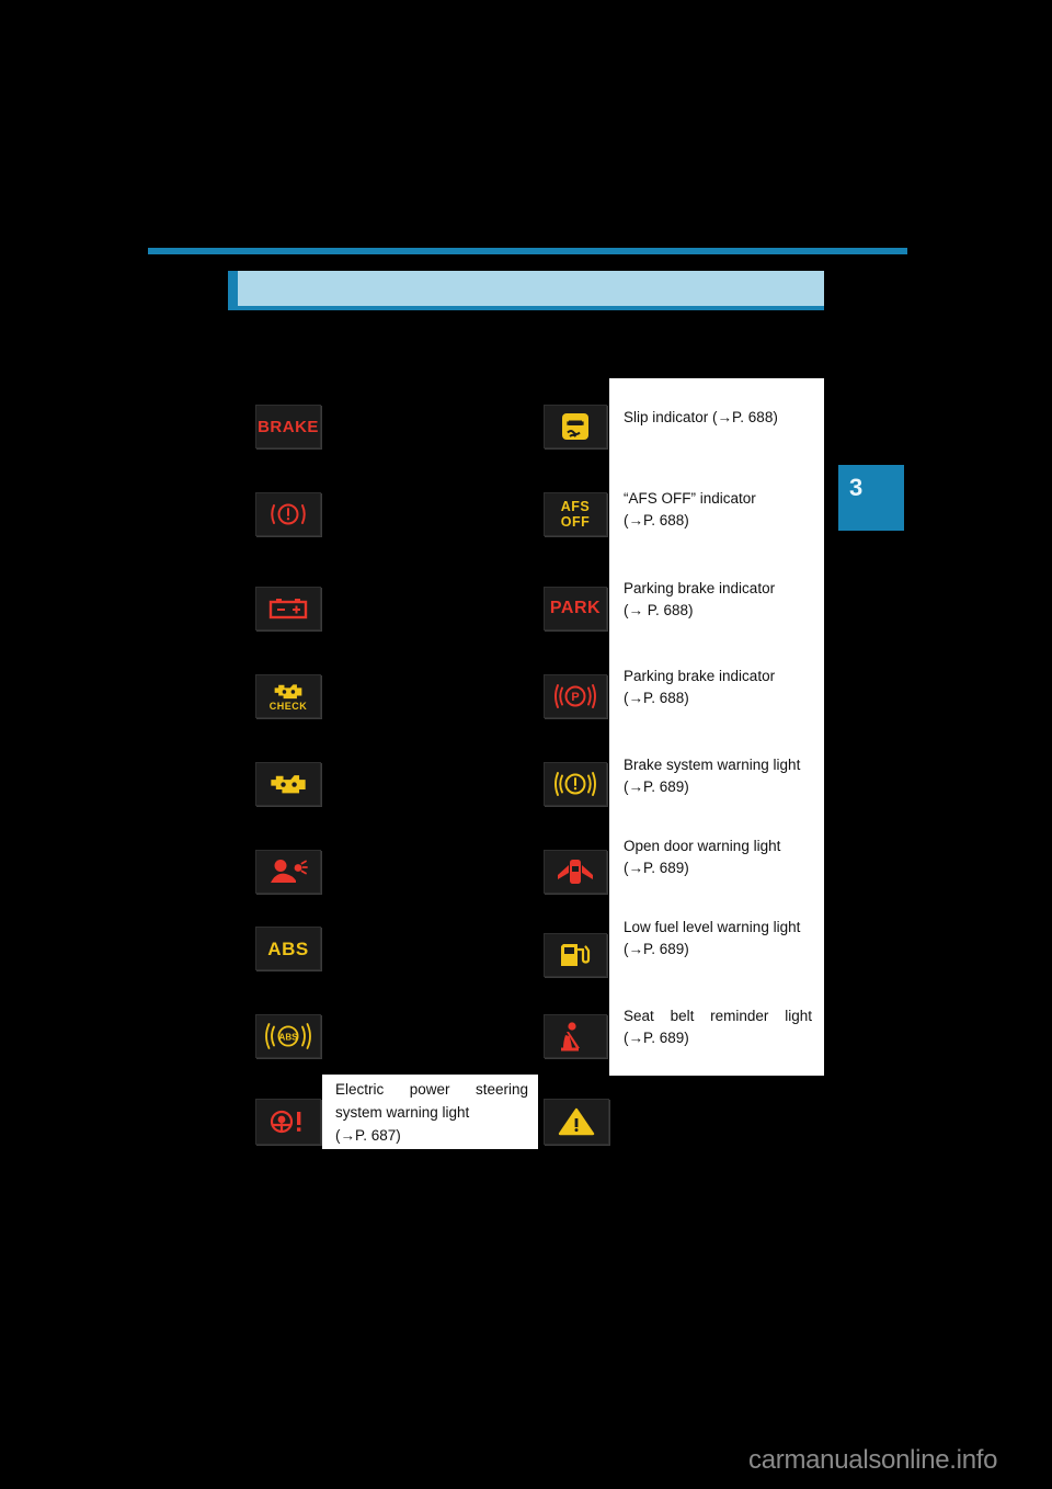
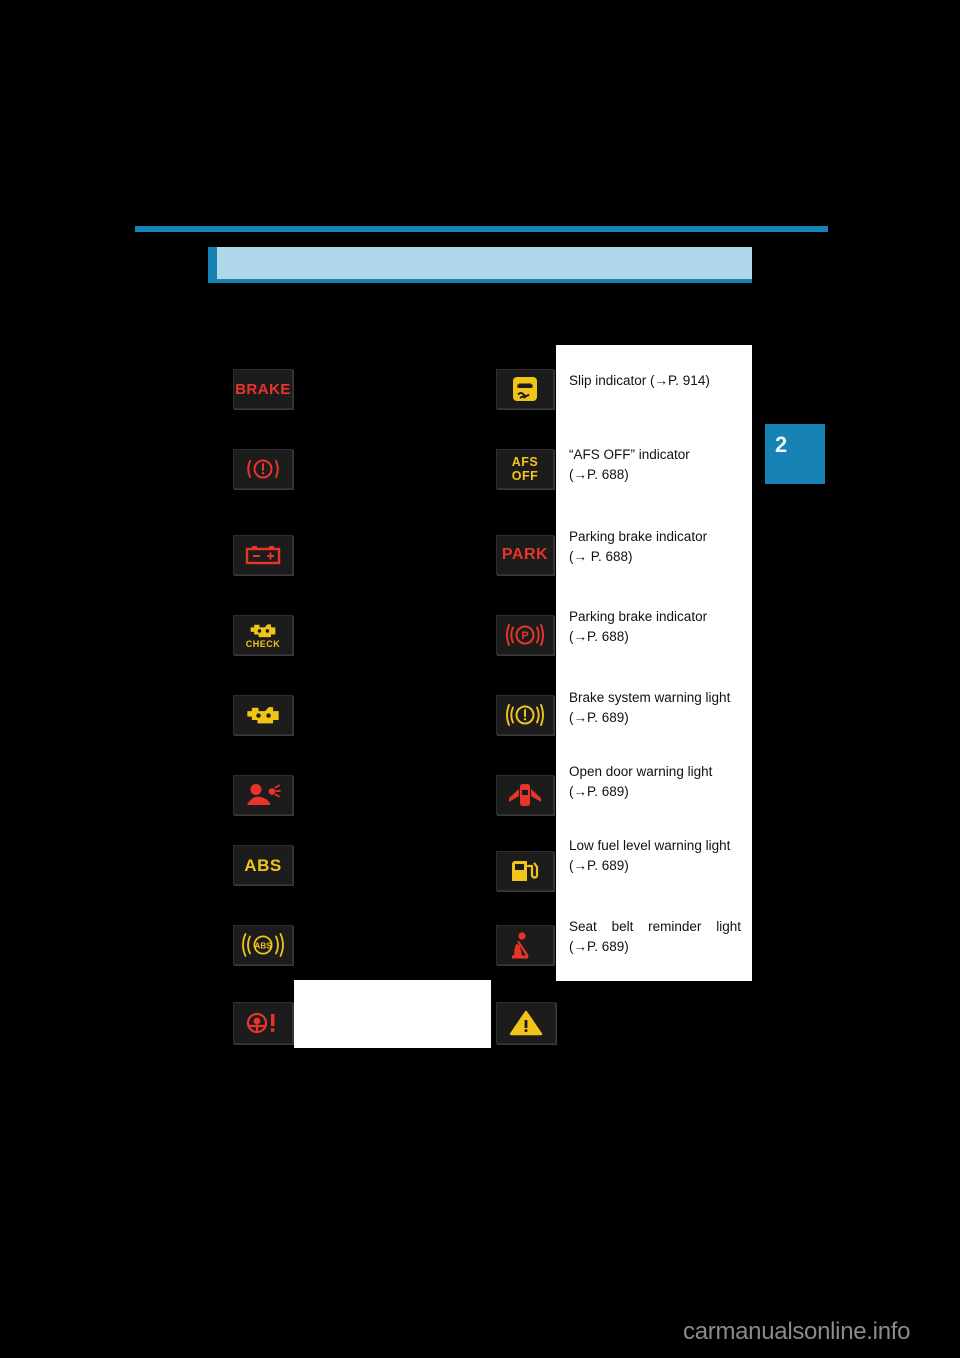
- 3
+ 2
  BRAKE
  CHECK
  ABS
  ABS
- Electric power steering
- system warning light
- (→P. 687)
  AFS
  OFF
  PARK
  P
- Slip indicator (→P. 688)
+ Slip indicator (→P. 914)
  “AFS OFF” indicator
  (→P. 688)
  Parking brake indicator
  (→ P. 688)
  Parking brake indicator
  (→P. 688)
  Brake system warning light
  (→P. 689)
  Open door warning light
  (→P. 689)
  Low fuel level warning light
  (→P. 689)
  Seat belt reminder light
  (→P. 689)
  carmanualsonline.info
